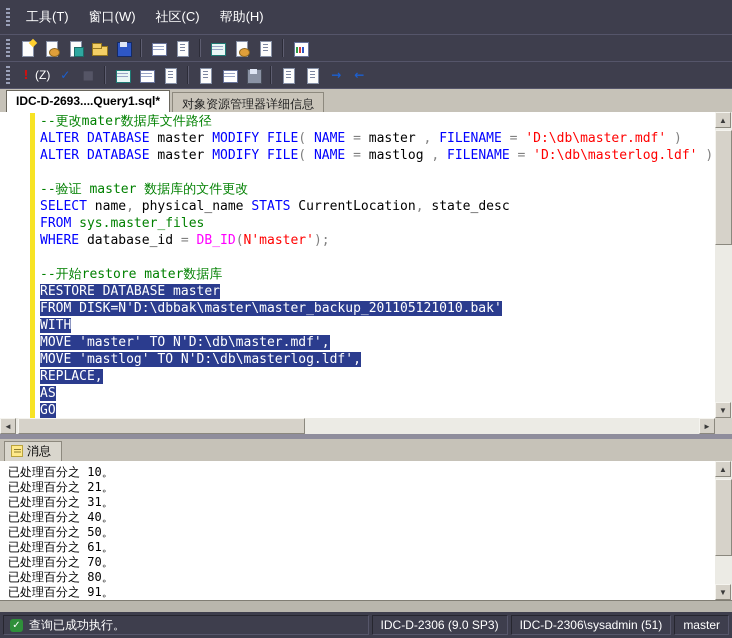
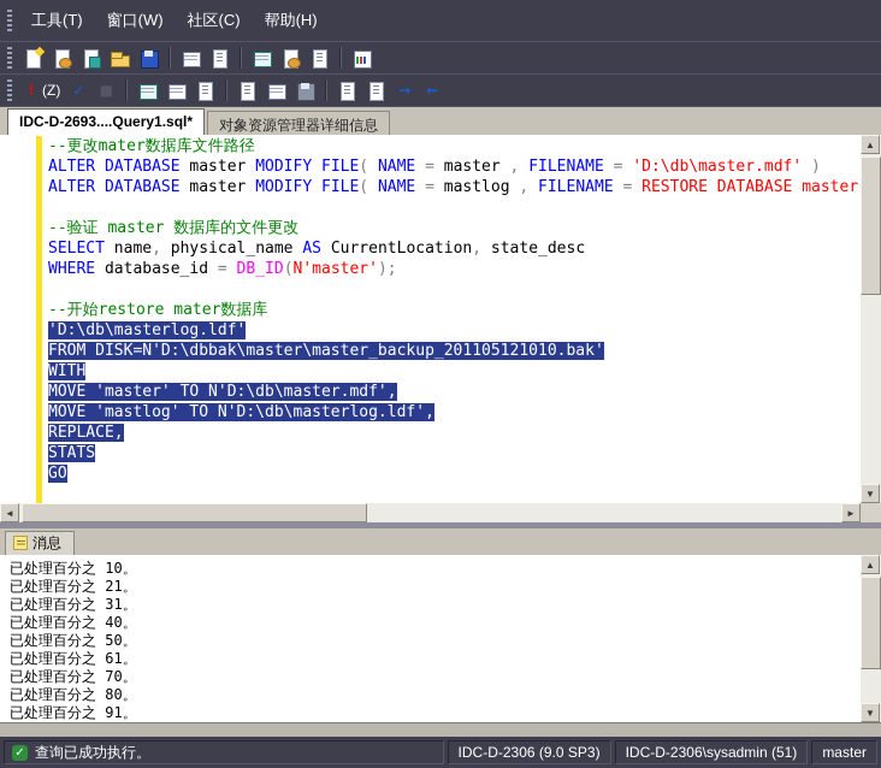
  工具(T)
  窗口(W)
  社区(C)
  帮助(H)
  !
  (Z)
  ✓
  ■
  →
  ←
  IDC-D-2693....Query1.sql*
  对象资源管理器详细信息
  --更改mater数据库文件路径
  ALTER DATABASE master MODIFY FILE( NAME = master , FILENAME = 'D:\db\master.mdf' )
- ALTER DATABASE master MODIFY FILE( NAME = mastlog , FILENAME = 'D:\db\masterlog.ldf' )
+ ALTER DATABASE master MODIFY FILE( NAME = mastlog , FILENAME = RESTORE DATABASE master
  --验证 master 数据库的文件更改
- SELECT name, physical_name STATS CurrentLocation, state_desc
+ SELECT name, physical_name AS CurrentLocation, state_desc
- FROM sys.master_files
  WHERE database_id = DB_ID(N'master');
  --开始restore mater数据库
- RESTORE DATABASE master
+ 'D:\db\masterlog.ldf'
  FROM DISK=N'D:\dbbak\master\master_backup_201105121010.bak'
  WITH
  MOVE 'master' TO N'D:\db\master.mdf',
  MOVE 'mastlog' TO N'D:\db\masterlog.ldf',
  REPLACE,
- AS
+ STATS
  GO
  消息
  已处理百分之 10。
  已处理百分之 21。
  已处理百分之 31。
  已处理百分之 40。
  已处理百分之 50。
  已处理百分之 61。
  已处理百分之 70。
  已处理百分之 80。
  已处理百分之 91。
  查询已成功执行。
  IDC-D-2306 (9.0 SP3)
  IDC-D-2306\sysadmin (51)
  master
